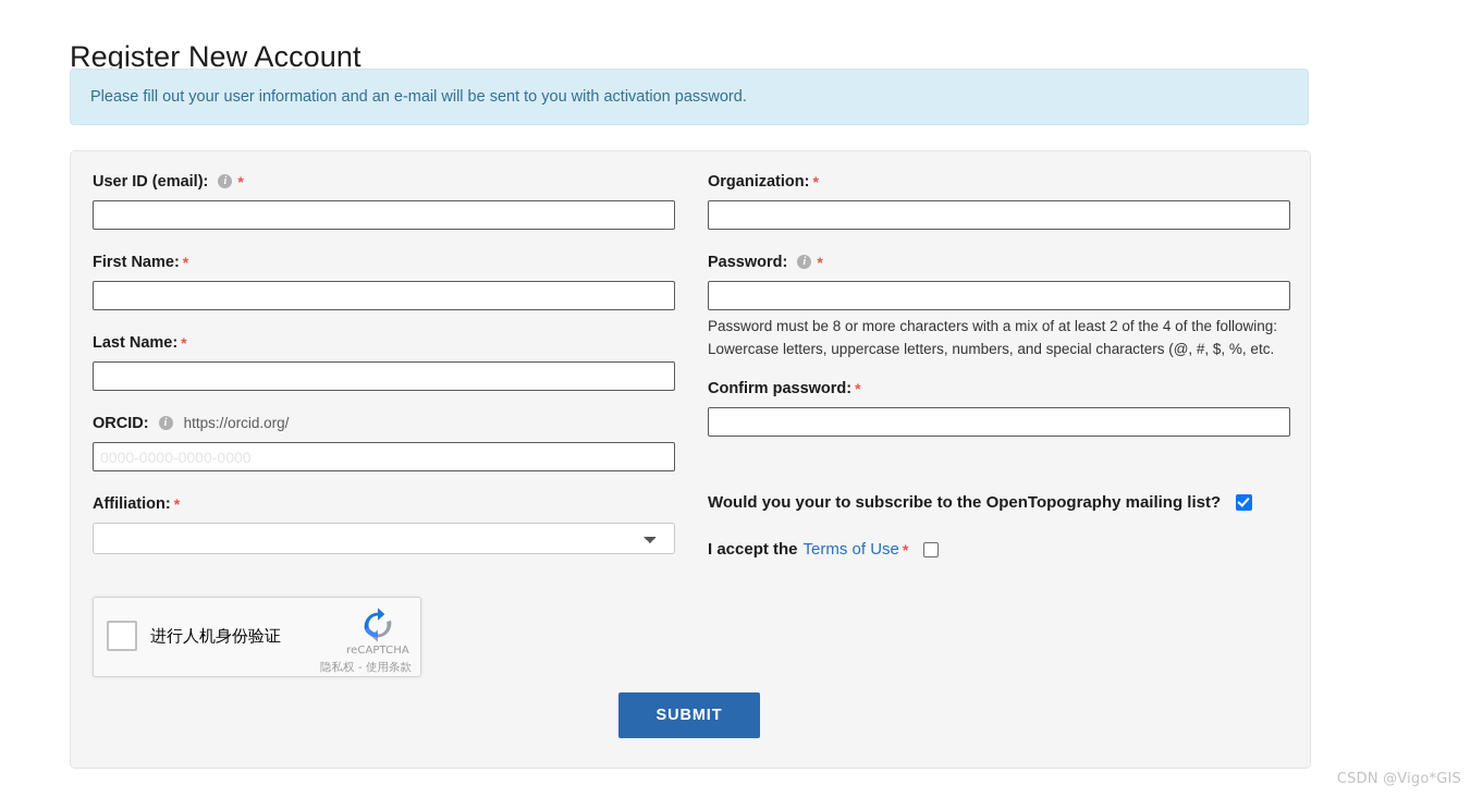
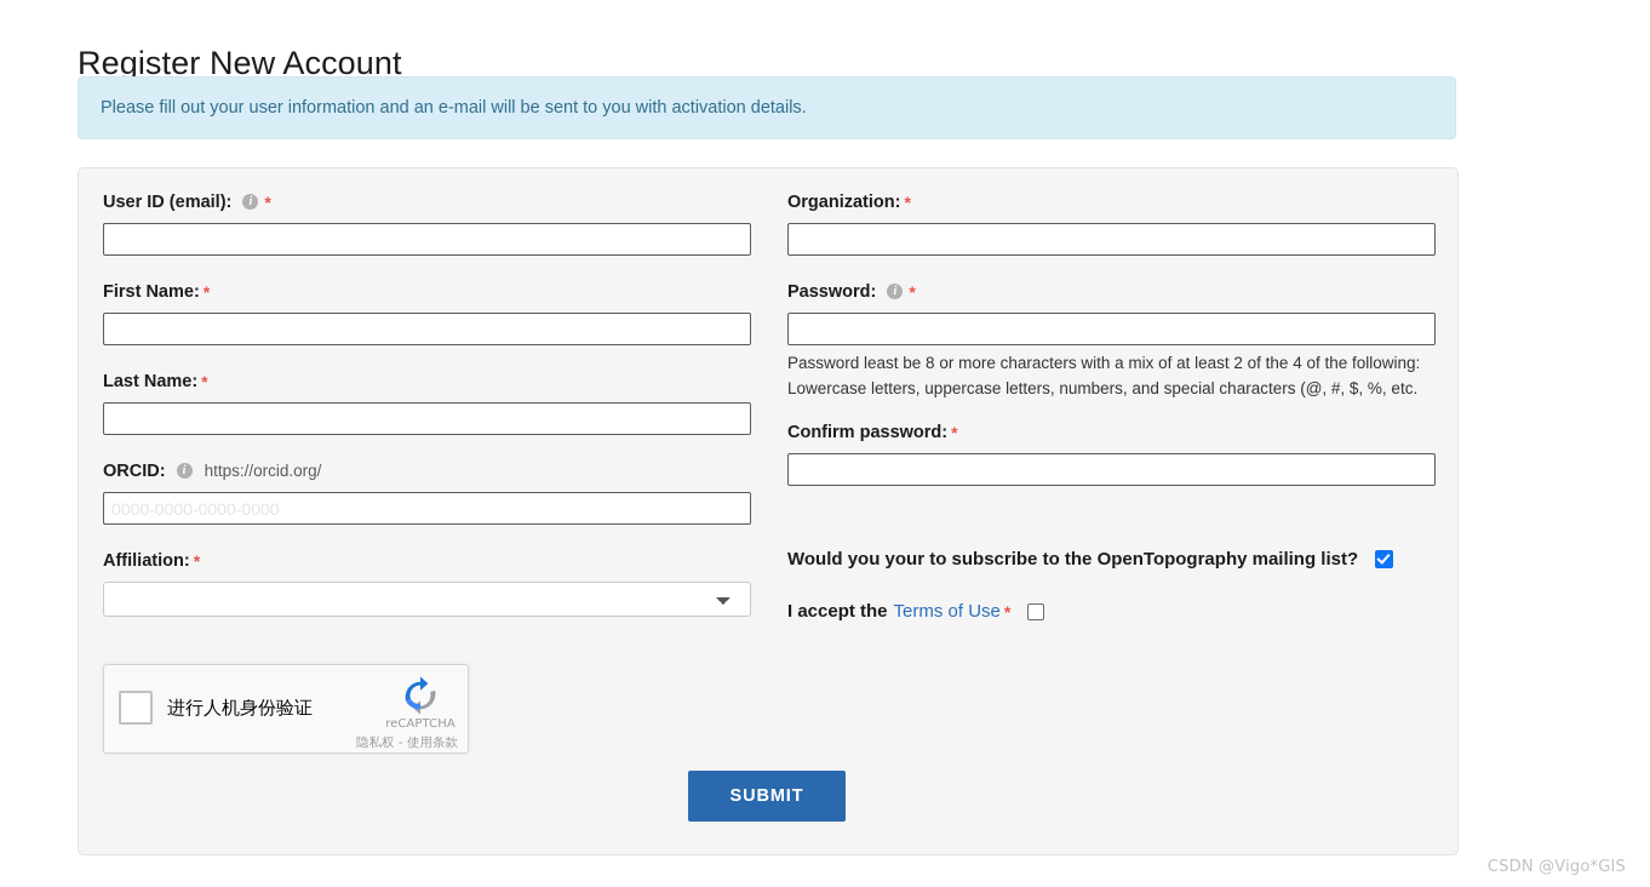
  Register New Account
- Please fill out your user information and an e-mail will be sent to you with activation password.
+ Please fill out your user information and an e-mail will be sent to you with activation details.
  User ID (email):
  i
  *
  First Name:
  *
  Last Name:
  *
  ORCID:
  i
  https://orcid.org/
  0000-0000-0000-0000
  Affiliation:
  *
  Organization:
  *
  Password:
  i
  *
- Password must be 8 or more characters with a mix of at least 2 of the 4 of the following: Lowercase letters, uppercase letters, numbers, and special characters (@, #, $, %, etc.
+ Password least be 8 or more characters with a mix of at least 2 of the 4 of the following: Lowercase letters, uppercase letters, numbers, and special characters (@, #, $, %, etc.
  Confirm password:
  *
  Would you your to subscribe to the OpenTopography mailing list?
  I accept the
  Terms of Use
  *
  进行人机身份验证
  reCAPTCHA
  隐私权 - 使用条款
  SUBMIT
  CSDN @Vigo*GIS
